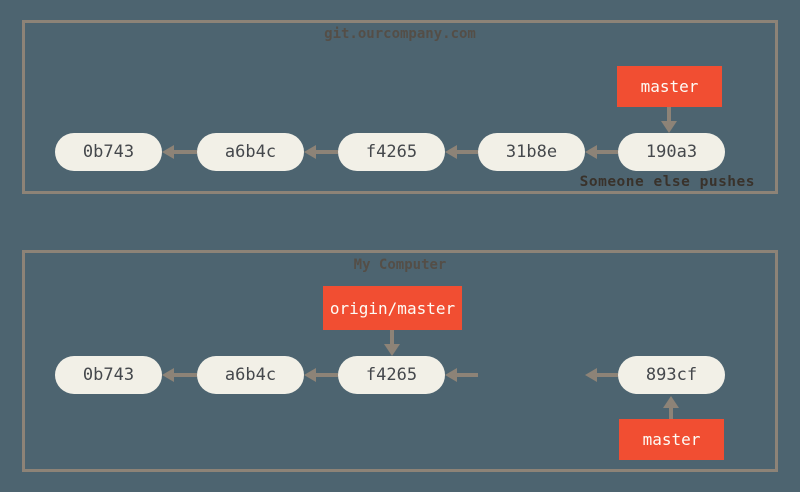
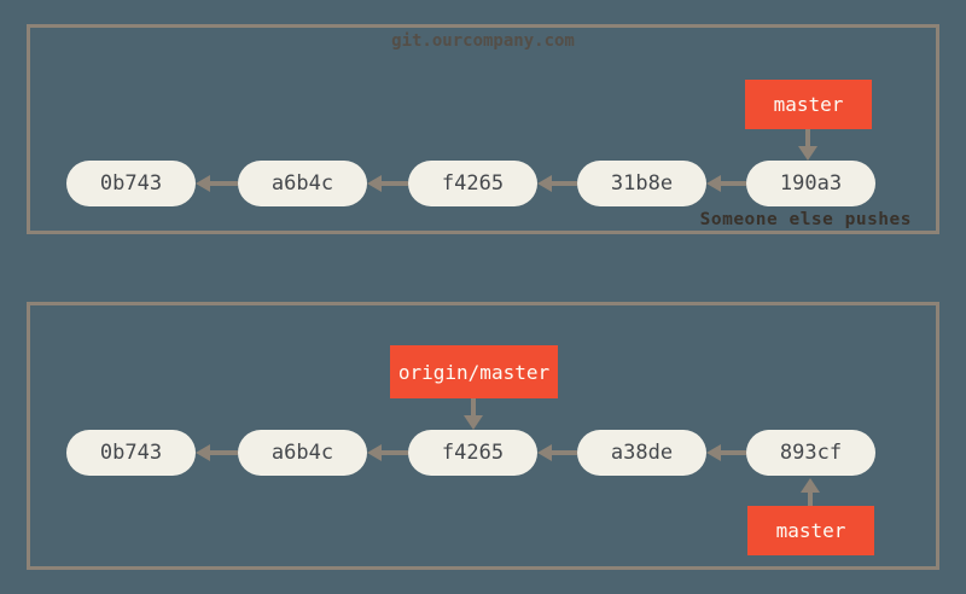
  git.ourcompany.com
  master
  0b743
  a6b4c
  f4265
  31b8e
  190a3
  Someone else pushes
- My Computer
  origin/master
  0b743
  a6b4c
  f4265
+ a38de
  893cf
  master
